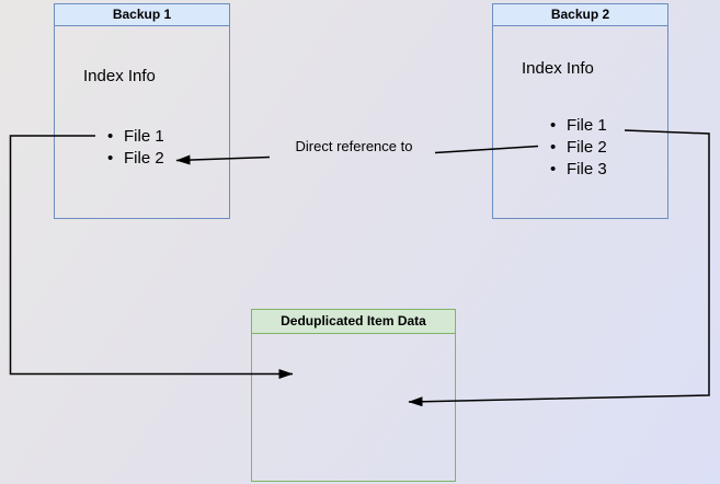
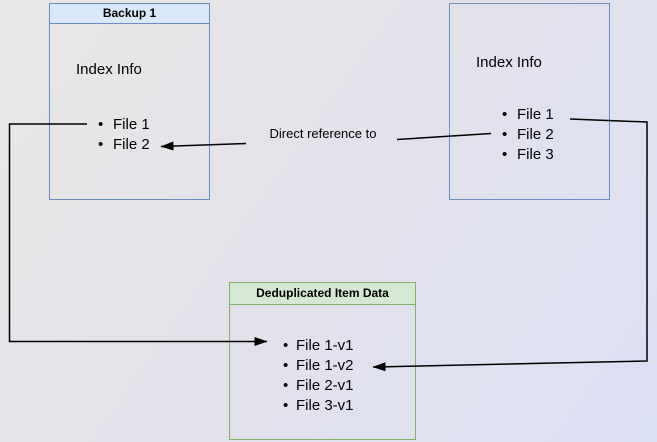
  Backup 1
  Index Info
  File 1
  File 2
- Backup 2
  Index Info
  File 1
  File 2
  File 3
  Deduplicated Item Data
+ File 1-v1
+ File 1-v2
+ File 2-v1
+ File 3-v1
  Direct reference to
